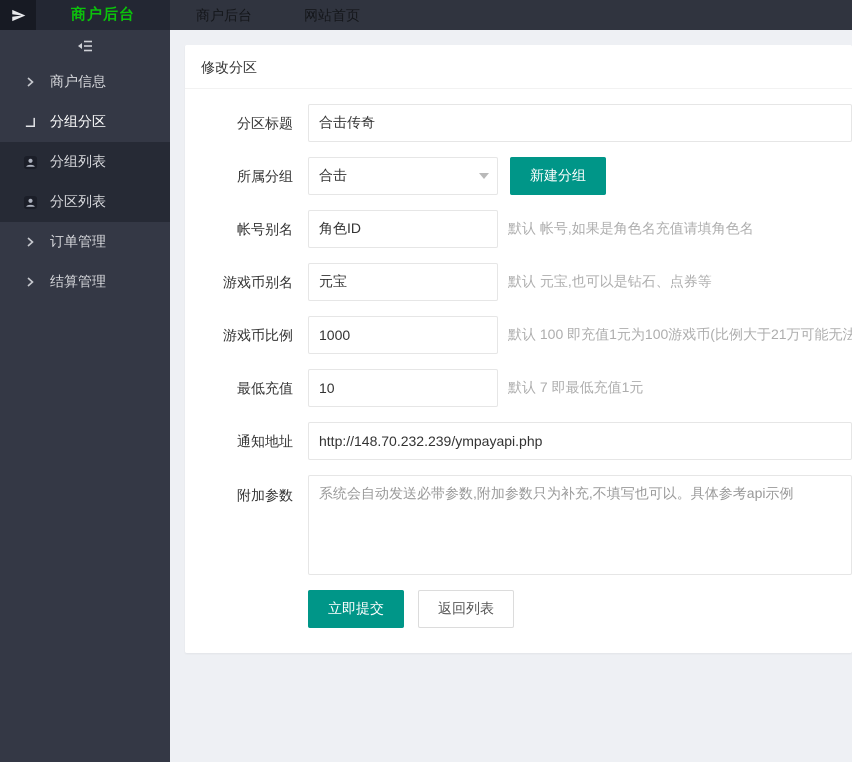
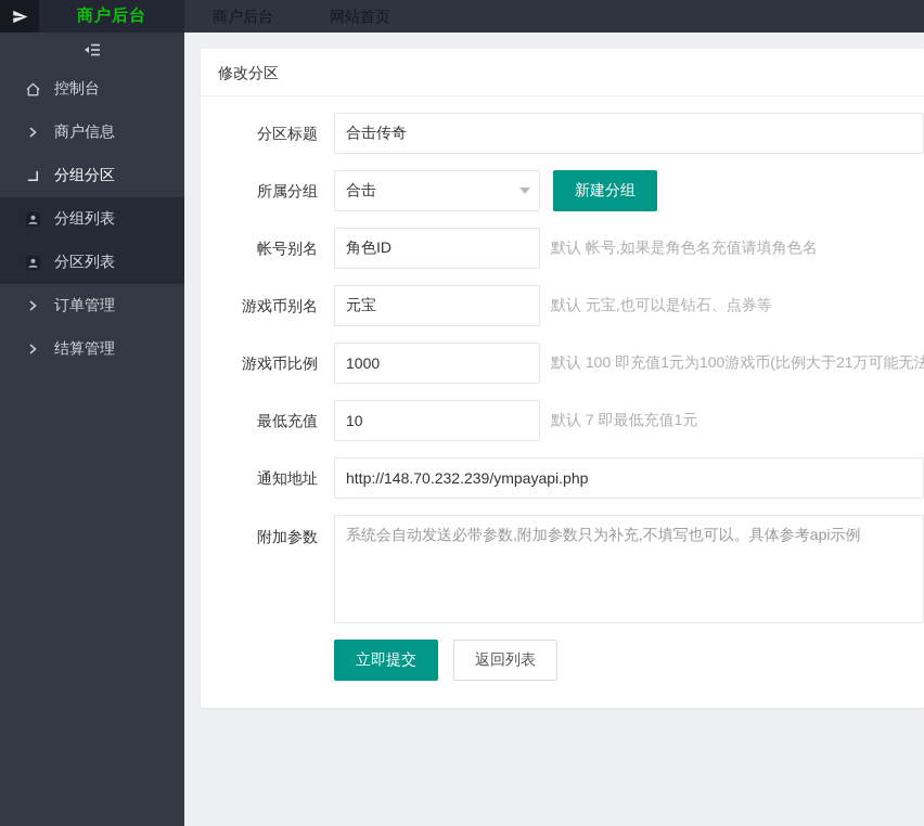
  商户后台
  商户后台
  网站首页
+ 控制台
  商户信息
  分组分区
  分组列表
  分区列表
  订单管理
  结算管理
  修改分区
  分区标题
  合击传奇
  所属分组
  合击
  新建分组
  帐号别名
  角色ID
  默认 帐号,如果是角色名充值请填角色名
  游戏币别名
  元宝
  默认 元宝,也可以是钻石、点券等
  游戏币比例
  1000
  默认 100 即充值1元为100游戏币(比例大于21万可能无法
  最低充值
  10
  默认 7 即最低充值1元
  通知地址
  http://148.70.232.239/ympayapi.php
  附加参数
  系统会自动发送必带参数,附加参数只为补充,不填写也可以。具体参考api示例
  立即提交
  返回列表
